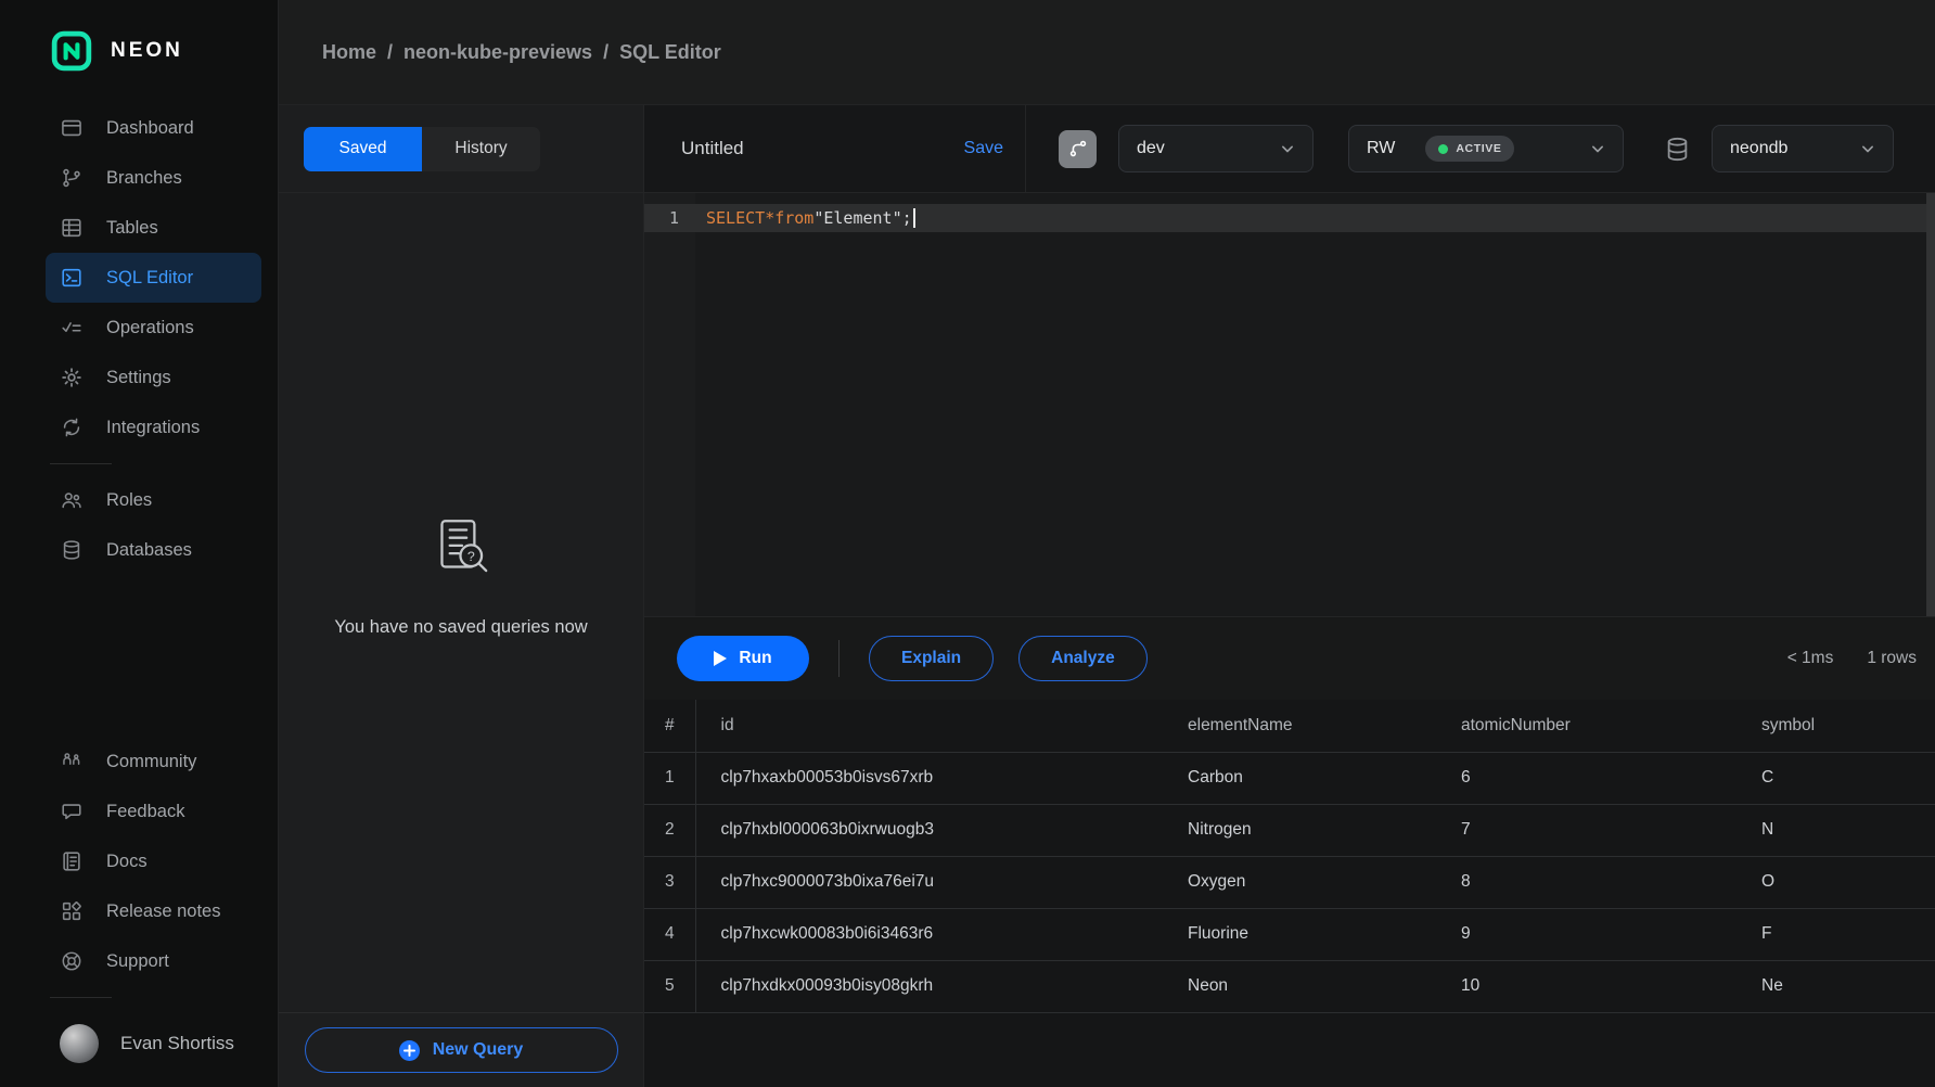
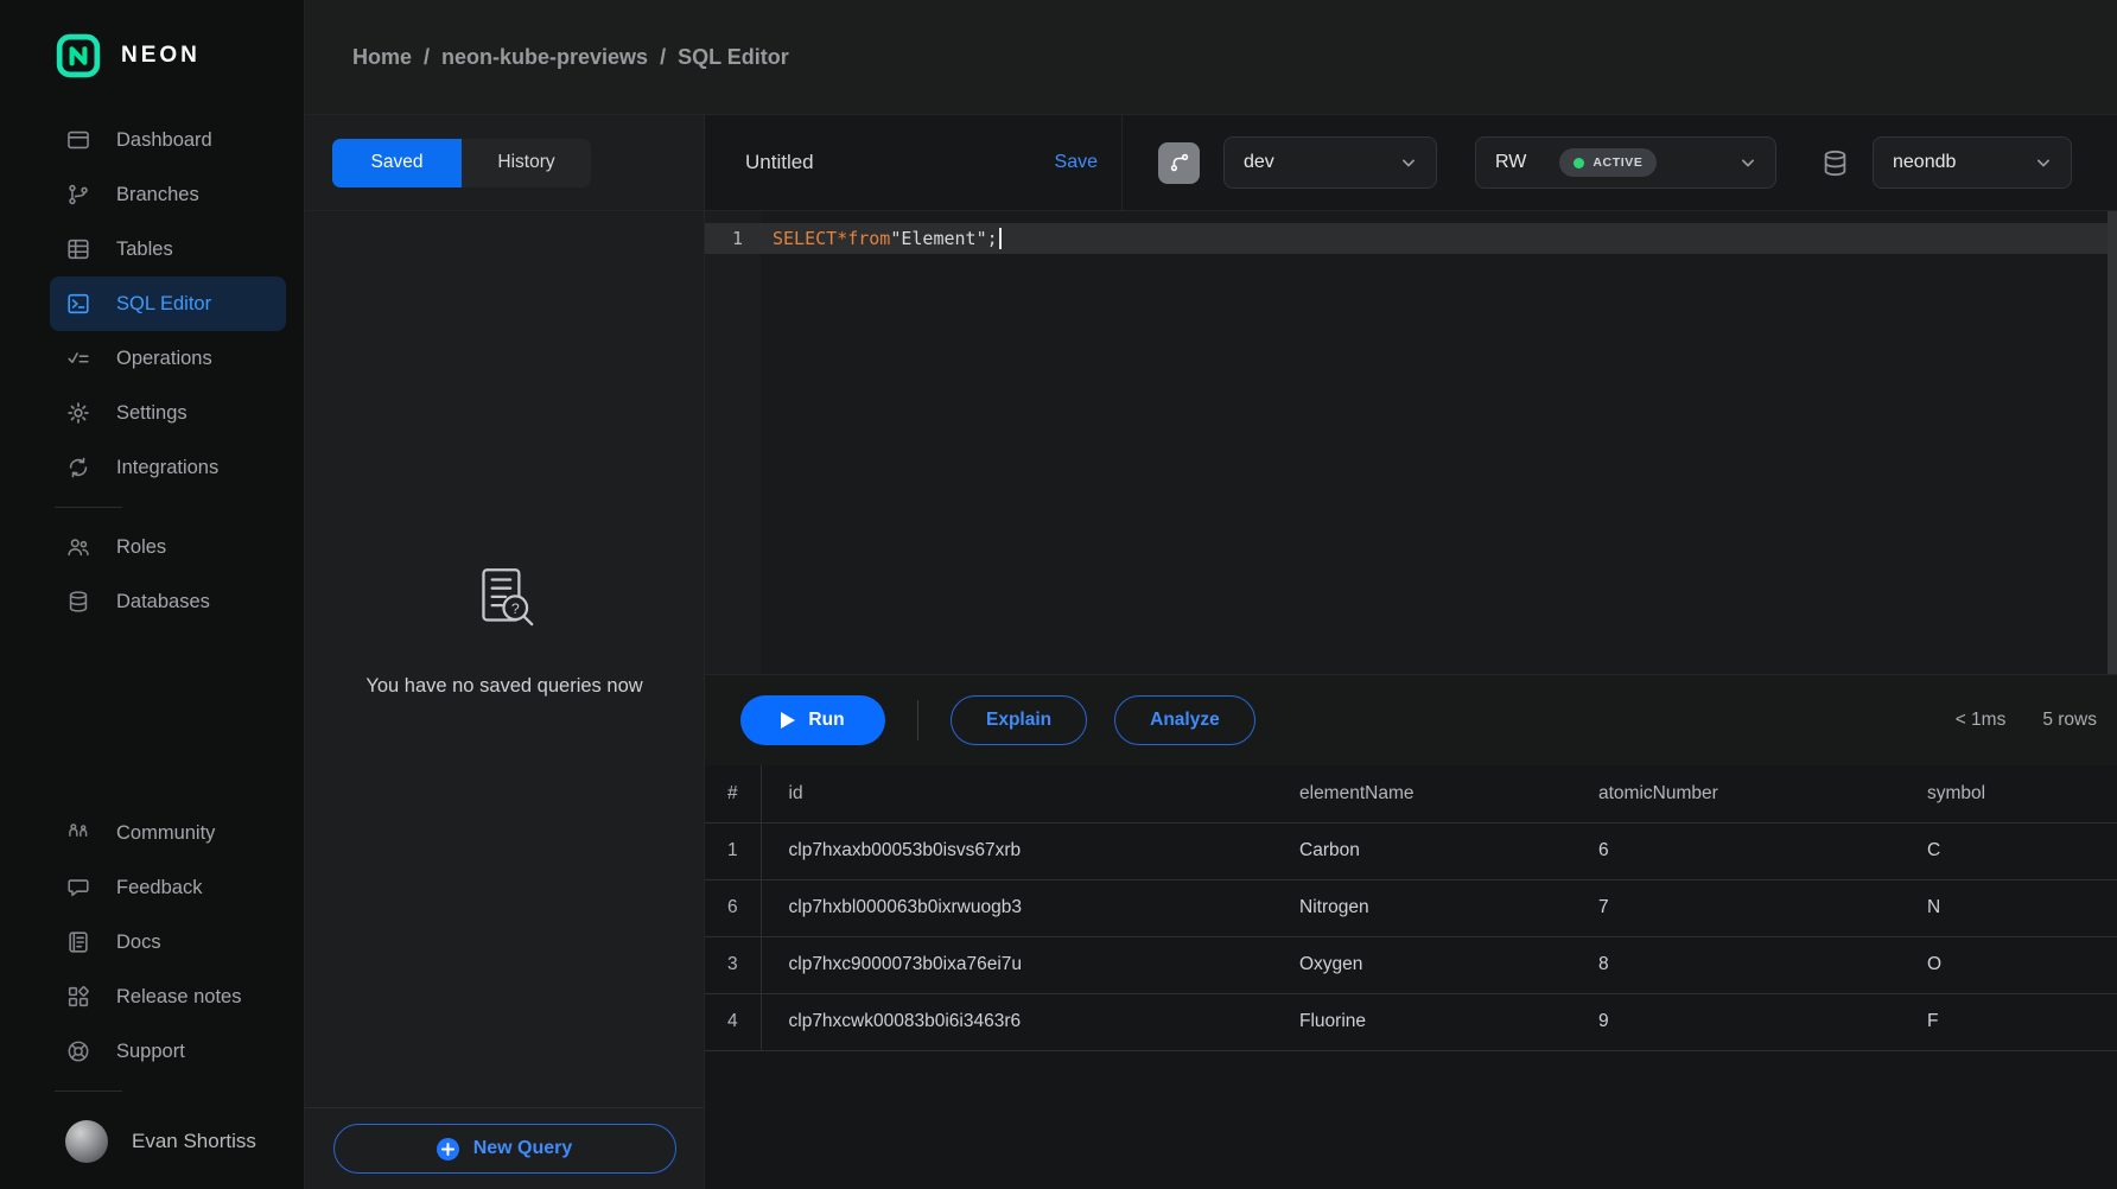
  NEON
  Dashboard
  Branches
  Tables
  SQL Editor
  Operations
  Settings
  Integrations
  Roles
  Databases
  Community
  Feedback
  Docs
  Release notes
  Support
  Evan Shortiss
  Home
  /
  neon-kube-previews
  /
  SQL Editor
  Saved
  History
  Untitled
  Save
  dev
  RW
  ACTIVE
  neondb
  ?
  You have no saved queries now
  New Query
  1
  SELECT
  *
  from
  "Element"
  ;
  Run
  Explain
  Analyze
  < 1ms
- 1 rows
+ 5 rows
  #	id	elementName	atomicNumber	symbol
  1	clp7hxaxb00053b0isvs67xrb	Carbon	6	C
- 2	clp7hxbl000063b0ixrwuogb3	Nitrogen	7	N
+ 6	clp7hxbl000063b0ixrwuogb3	Nitrogen	7	N
  3	clp7hxc9000073b0ixa76ei7u	Oxygen	8	O
  4	clp7hxcwk00083b0i6i3463r6	Fluorine	9	F
- 5	clp7hxdkx00093b0isy08gkrh	Neon	10	Ne
